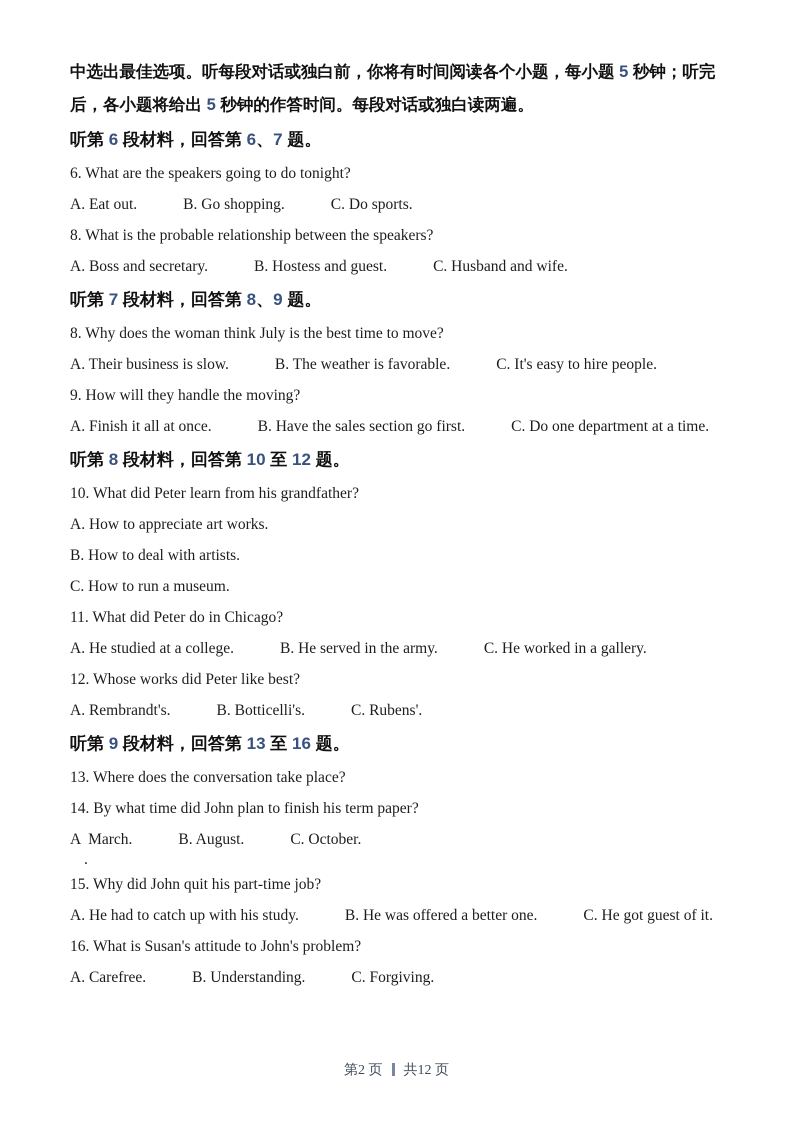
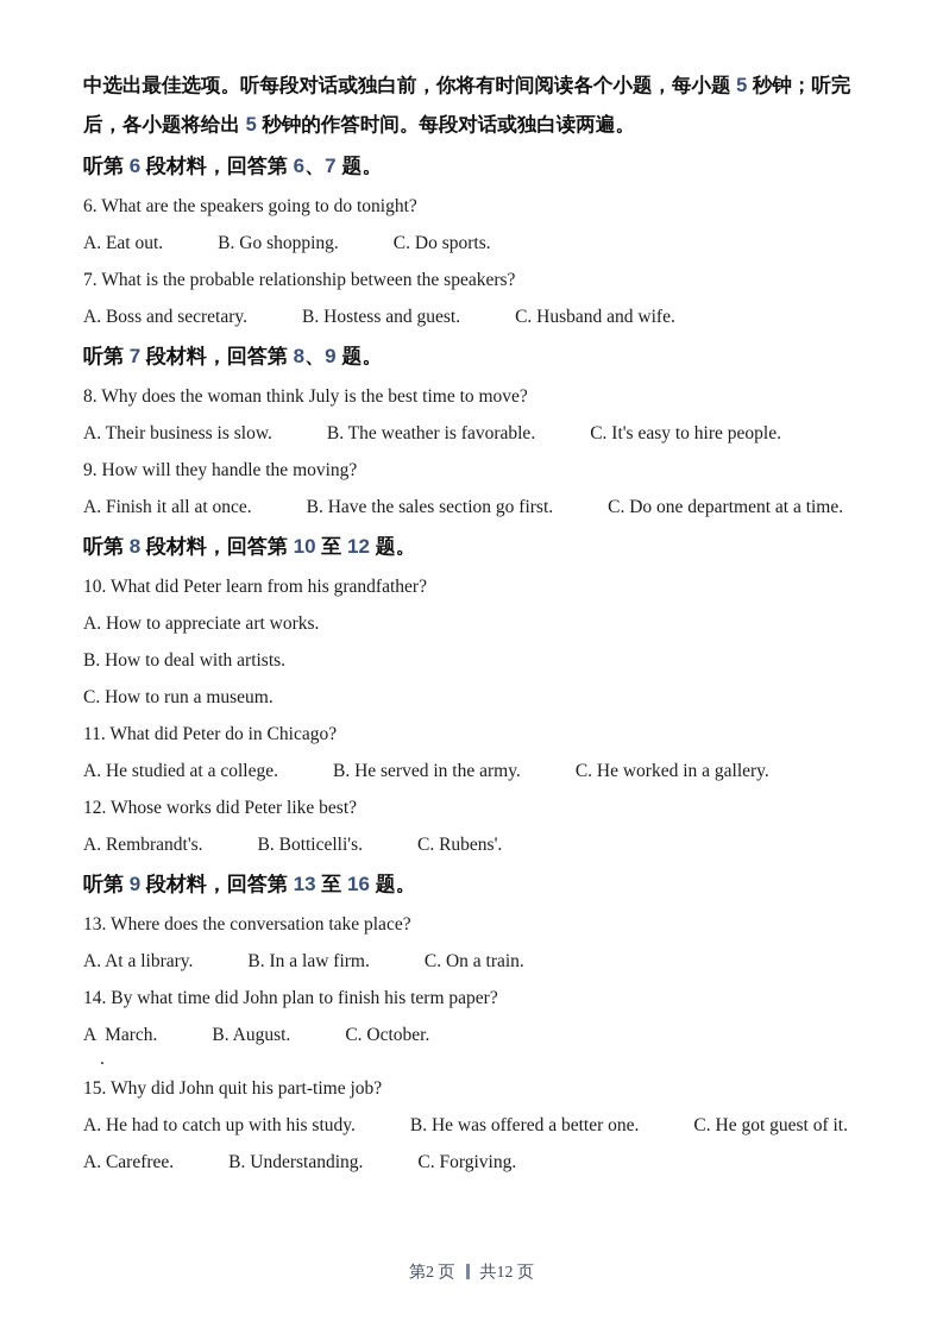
  中选出最佳选项。听每段对话或独白前，你将有时间阅读各个小题，每小题 5 秒钟；听完
  后，各小题将给出 5 秒钟的作答时间。每段对话或独白读两遍。
  听第 6 段材料，回答第 6、7 题。
  6. What are the speakers going to do tonight?
  A. Eat out.
  B. Go shopping.
  C. Do sports.
- 8. What is the probable relationship between the speakers?
+ 7. What is the probable relationship between the speakers?
  A. Boss and secretary.
  B. Hostess and guest.
  C. Husband and wife.
  听第 7 段材料，回答第 8、9 题。
  8. Why does the woman think July is the best time to move?
  A. Their business is slow.
  B. The weather is favorable.
  C. It's easy to hire people.
  9. How will they handle the moving?
  A. Finish it all at once.
  B. Have the sales section go first.
  C. Do one department at a time.
  听第 8 段材料，回答第 10 至 12 题。
  10. What did Peter learn from his grandfather?
  A. How to appreciate art works.
  B. How to deal with artists.
  C. How to run a museum.
  11. What did Peter do in Chicago?
  A. He studied at a college.
  B. He served in the army.
  C. He worked in a gallery.
  12. Whose works did Peter like best?
  A. Rembrandt's.
  B. Botticelli's.
  C. Rubens'.
  听第 9 段材料，回答第 13 至 16 题。
  13. Where does the conversation take place?
+ A. At a library.
+ B. In a law firm.
+ C. On a train.
  14. By what time did John plan to finish his term paper?
  A March.
  B. August.
  C. October.
  .
  15. Why did John quit his part-time job?
  A. He had to catch up with his study.
  B. He was offered a better one.
  C. He got guest of it.
- 16. What is Susan's attitude to John's problem?
  A. Carefree.
  B. Understanding.
  C. Forgiving.
  第2 页 共12 页
